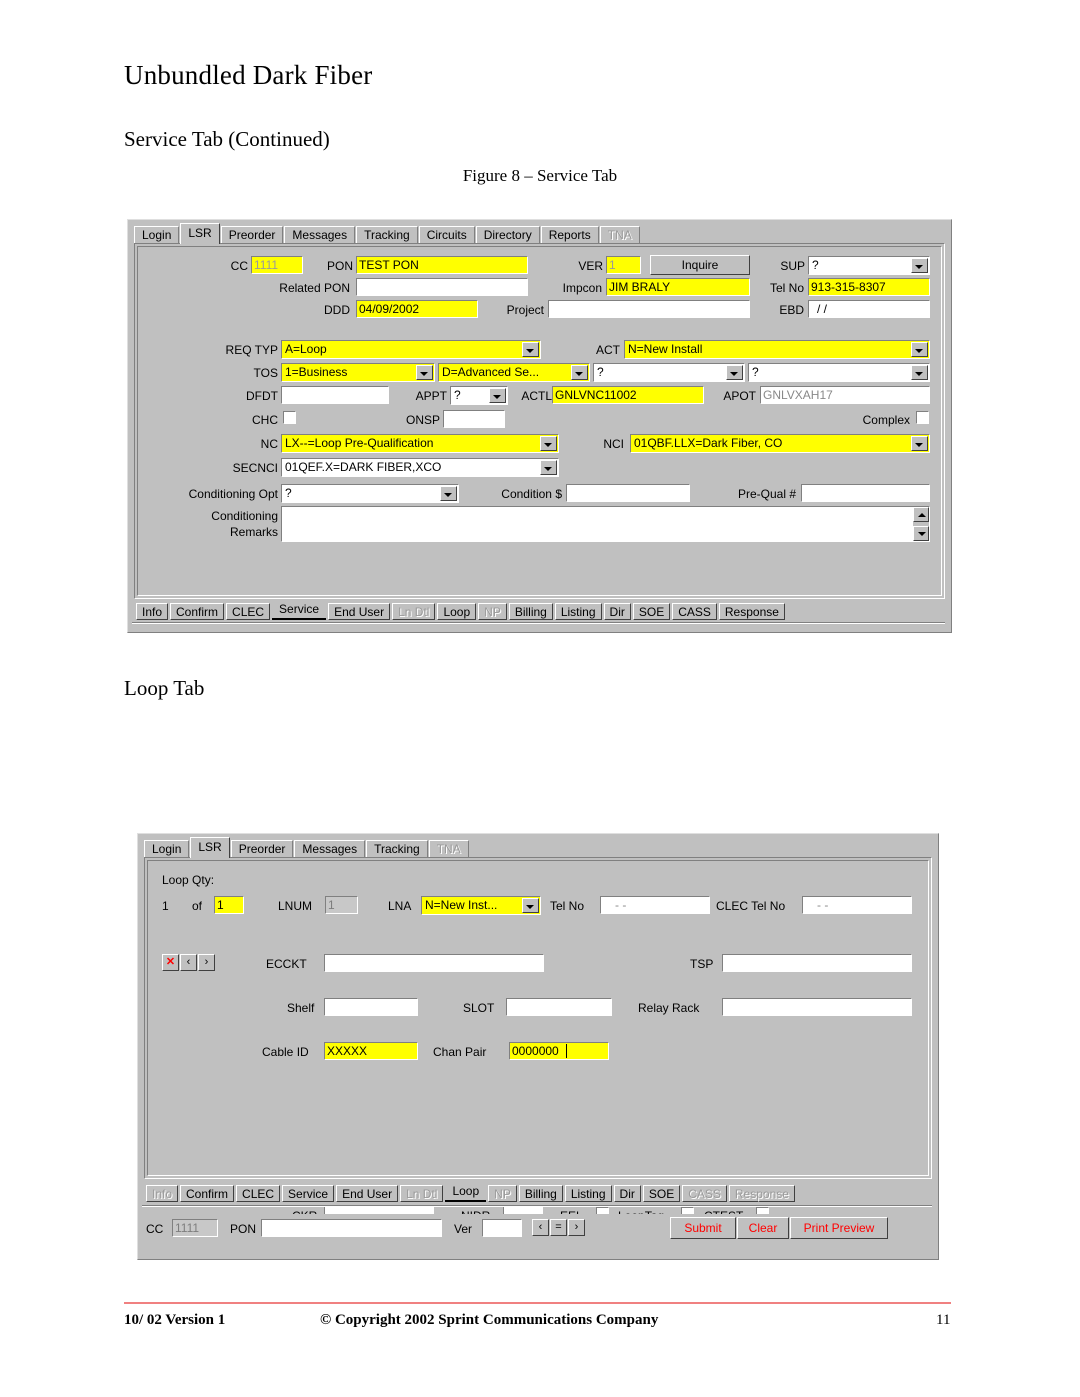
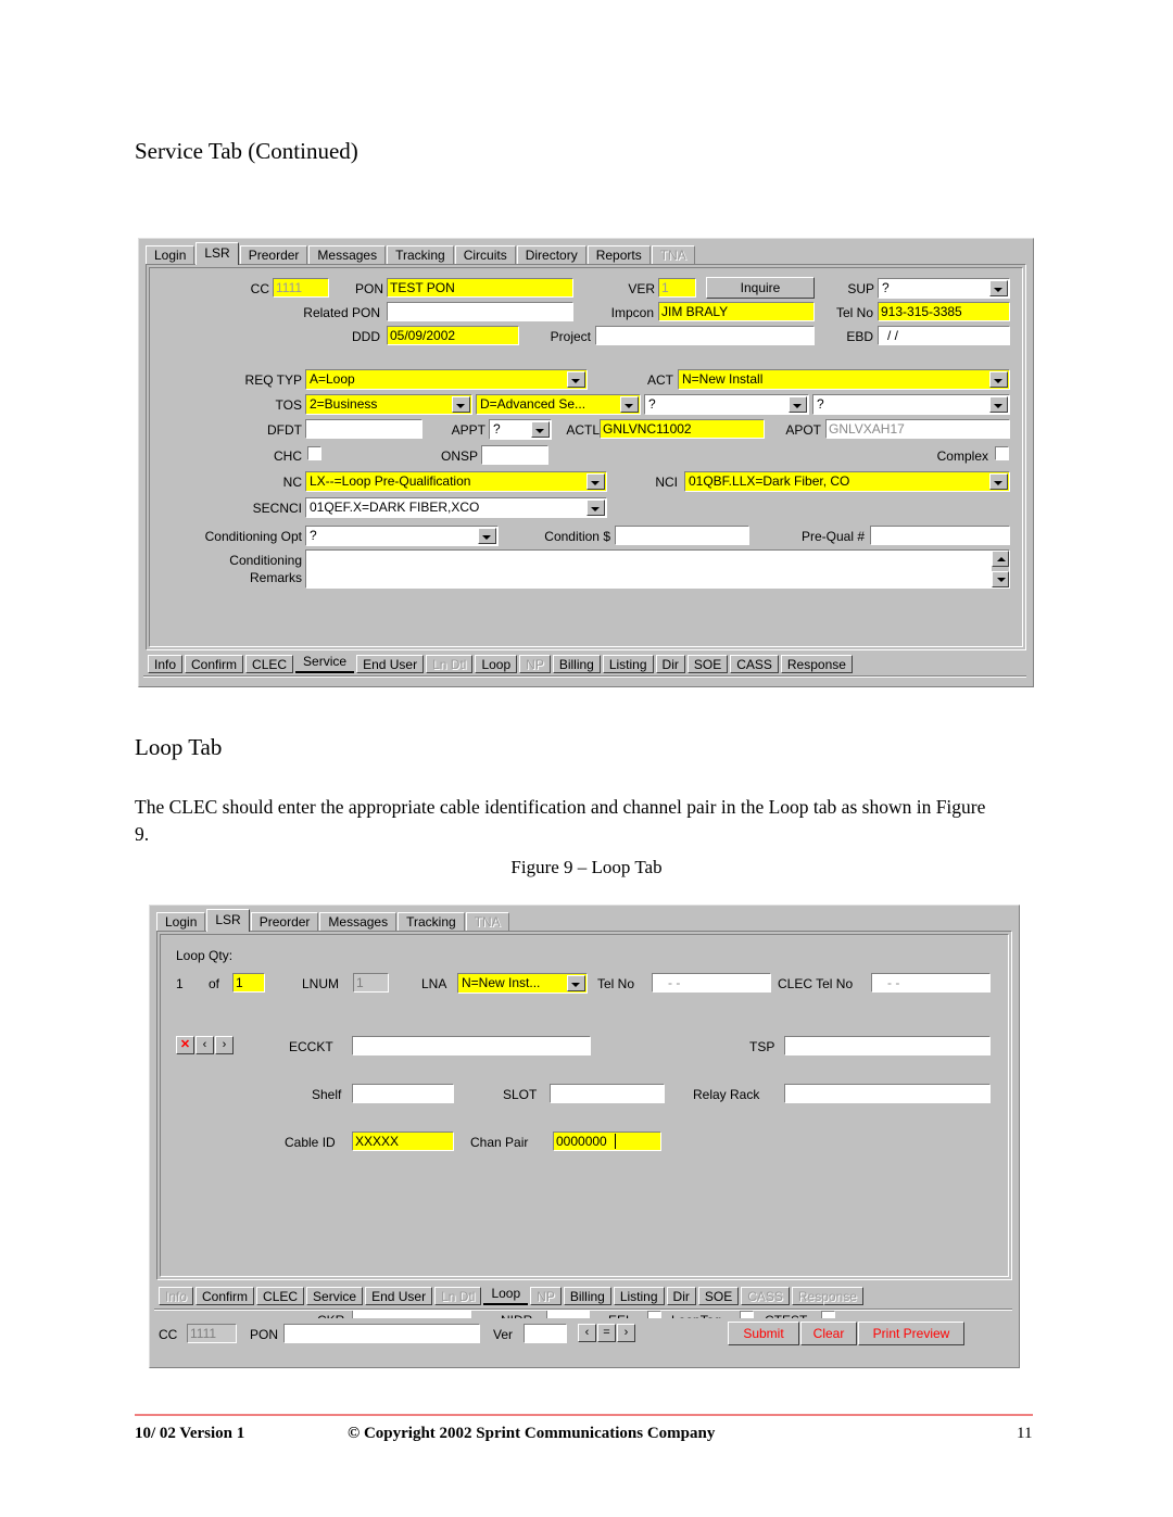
- Unbundled Dark Fiber
  Service Tab (Continued)
- Figure 8 – Service Tab
  Loop Tab
+ The CLEC should enter the appropriate cable identification and channel pair in the Loop tab as shown in Figure 9.
+ Figure 9 – Loop Tab
  10/ 02 Version 1
  © Copyright 2002 Sprint Communications Company
  11
  Login
  LSR
  Preorder
  Messages
  Tracking
  Circuits
  Directory
  Reports
  TNA
  CC
  1111
  PON
  TEST PON
  VER
  1
  Inquire
  SUP
  ?
  Related PON
  Impcon
  JIM BRALY
  Tel No
- 913-315-8307
+ 913-315-3385
  DDD
- 04/09/2002
+ 05/09/2002
  Project
  EBD
  / /
  REQ TYP
  A=Loop
  ACT
  N=New Install
  TOS
- 1=Business
+ 2=Business
  D=Advanced Se...
  ?
  ?
  DFDT
  APPT
  ?
  ACTL
  GNLVNC11002
  APOT
  GNLVXAH17
  CHC
  ONSP
  Complex
  NC
  LX--=Loop Pre-Qualification
  NCI
  01QBF.LLX=Dark Fiber, CO
  SECNCI
  01QEF.X=DARK FIBER,XCO
  Conditioning Opt
  ?
  Condition $
  Pre-Qual #
  Conditioning
  Remarks
  Info
  Confirm
  CLEC
  Service
  End User
  Ln Dtl
  Loop
  NP
  Billing
  Listing
  Dir
  SOE
  CASS
  Response
  Login
  LSR
  Preorder
  Messages
  Tracking
  TNA
  Loop Qty:
  1
  of
  1
  LNUM
  1
  LNA
  N=New Inst...
  Tel No
  - -
  CLEC Tel No
  - -
  ✕
  ‹
  ›
  ECCKT
  TSP
  Shelf
  SLOT
  Relay Rack
  Cable ID
  XXXXX
  Chan Pair
  0000000
  Info
  Confirm
  CLEC
  Service
  End User
  Ln Dtl
  Loop
  NP
  Billing
  Listing
  Dir
  SOE
  CASS
  Response
  CC
  1111
  PON
  Ver
  ‹
  =
  ›
  Submit
  Clear
  Print Preview
